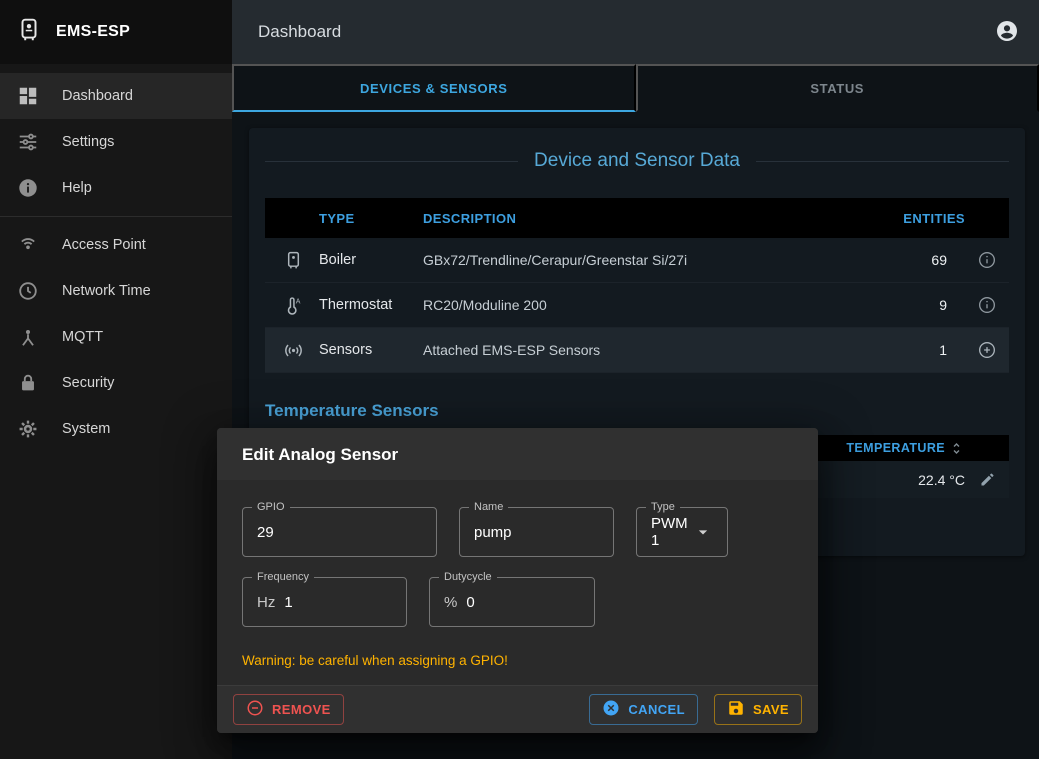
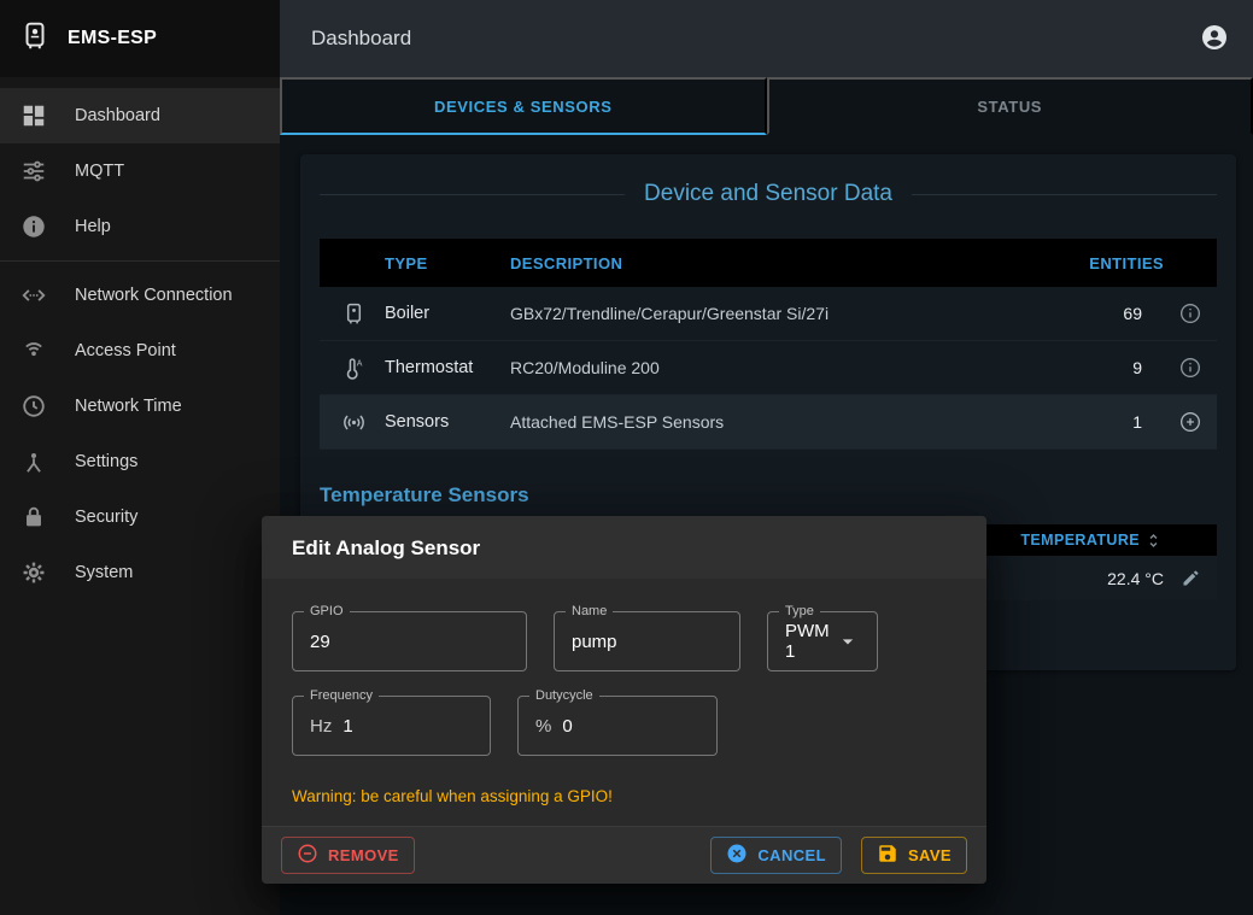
  EMS-ESP
  Dashboard
- Settings
+ MQTT
  Help
+ Network Connection
  Access Point
  Network Time
- MQTT
+ Settings
  Security
  System
  Dashboard
  DEVICES & SENSORS
  STATUS
  Device and Sensor Data
  TYPE
  DESCRIPTION
  ENTITIES
  Boiler
  GBx72/Trendline/Cerapur/Greenstar Si/27i
  69
  Thermostat
  RC20/Moduline 200
  9
  Sensors
  Attached EMS-ESP Sensors
  1
  Temperature Sensors
  TEMPERATURE
  22.4 °C
  Edit Analog Sensor
  GPIO
  29
  Name
  pump
  Type
  PWM 1
  Frequency
  Hz
  1
  Dutycycle
  %
  0
  Warning: be careful when assigning a GPIO!
  REMOVE
  CANCEL
  SAVE
